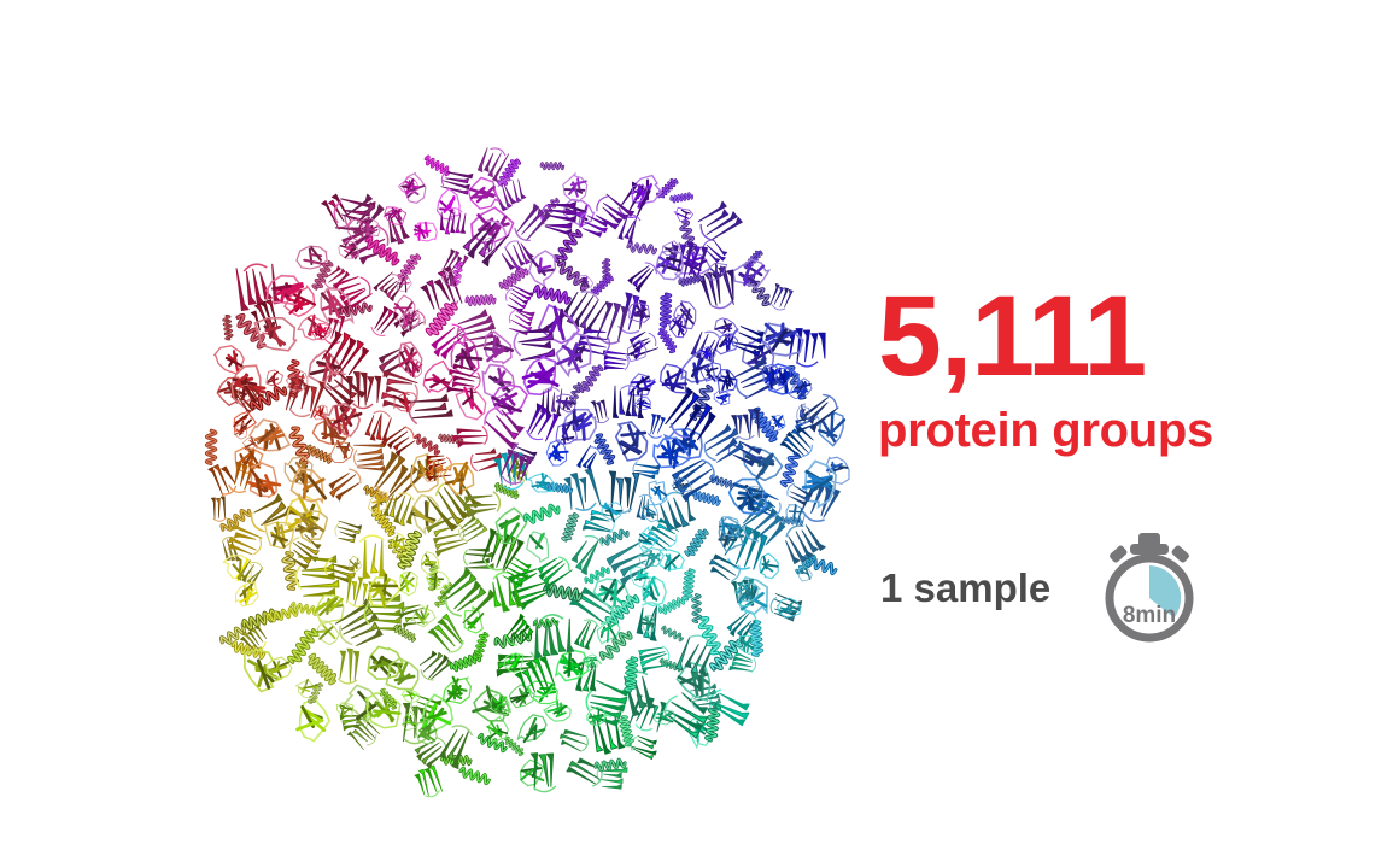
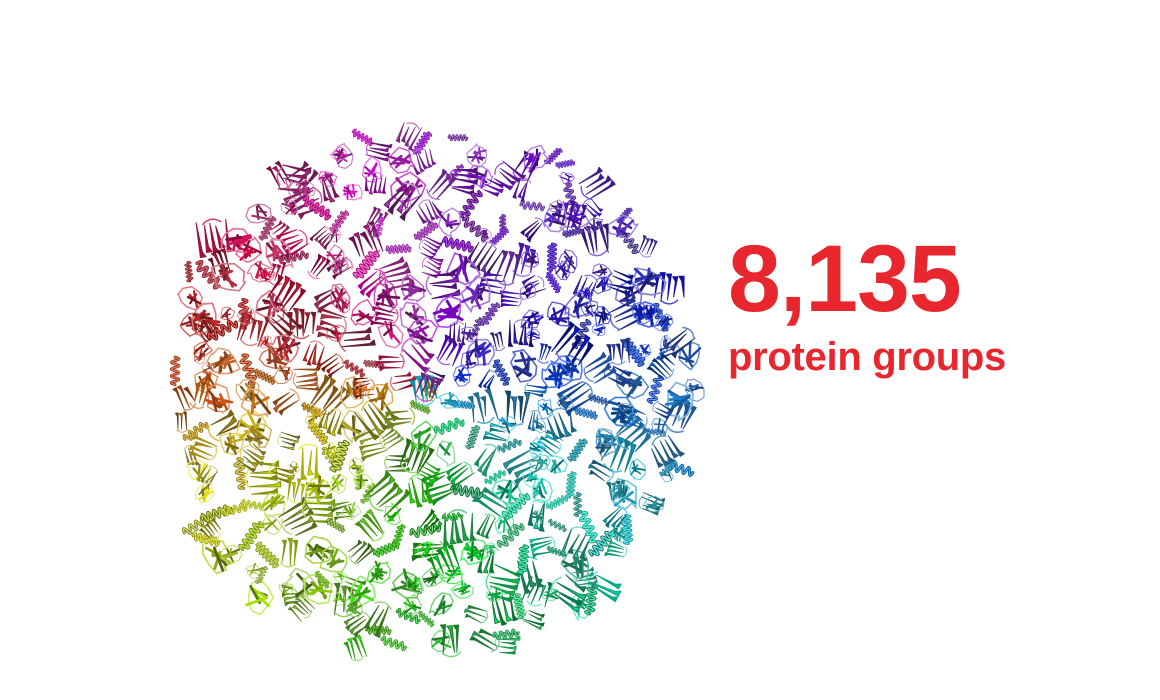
- 5,111
+ 8,135
  protein groups
- 1 sample
- 8min
